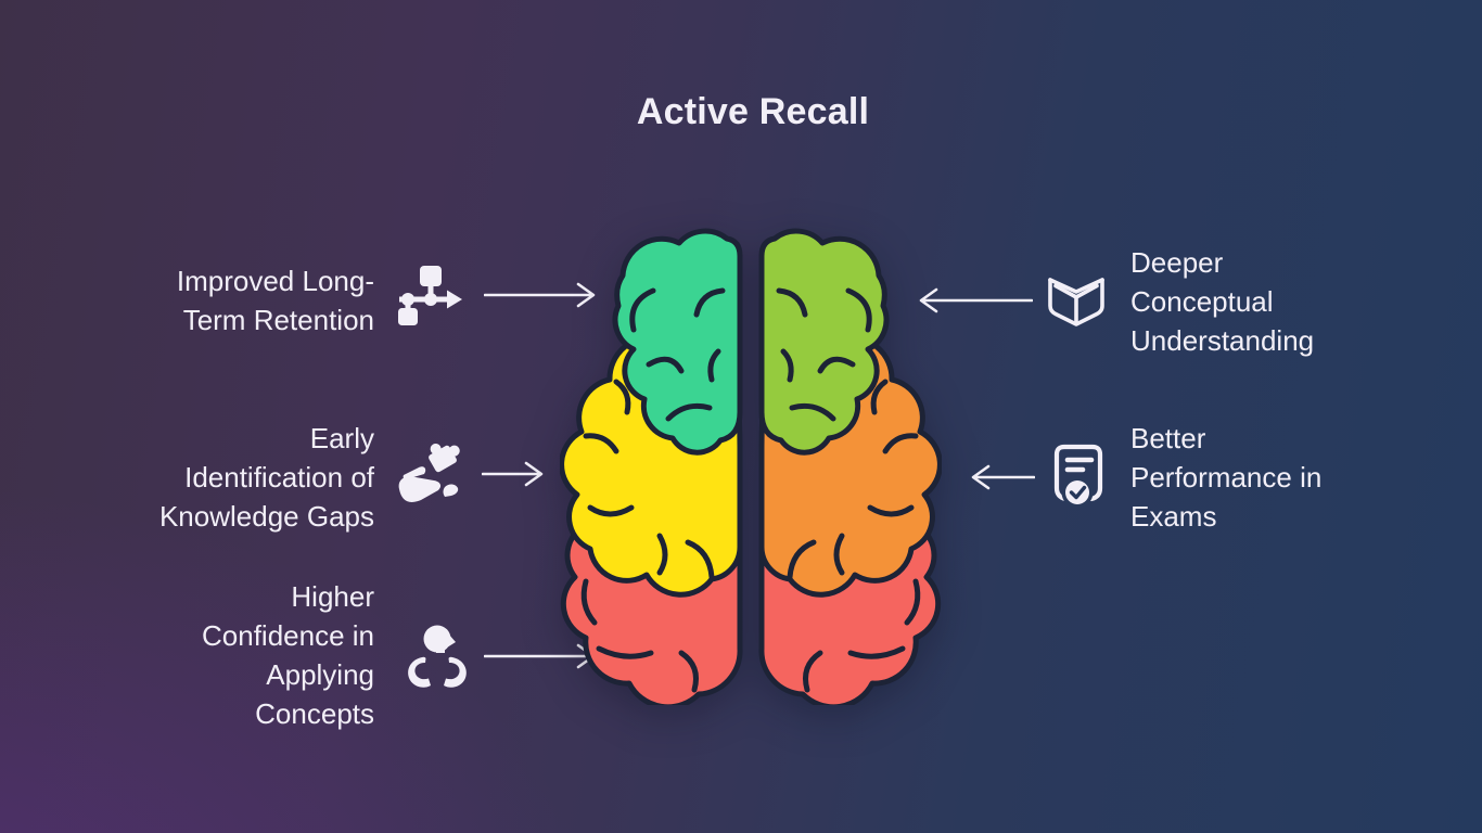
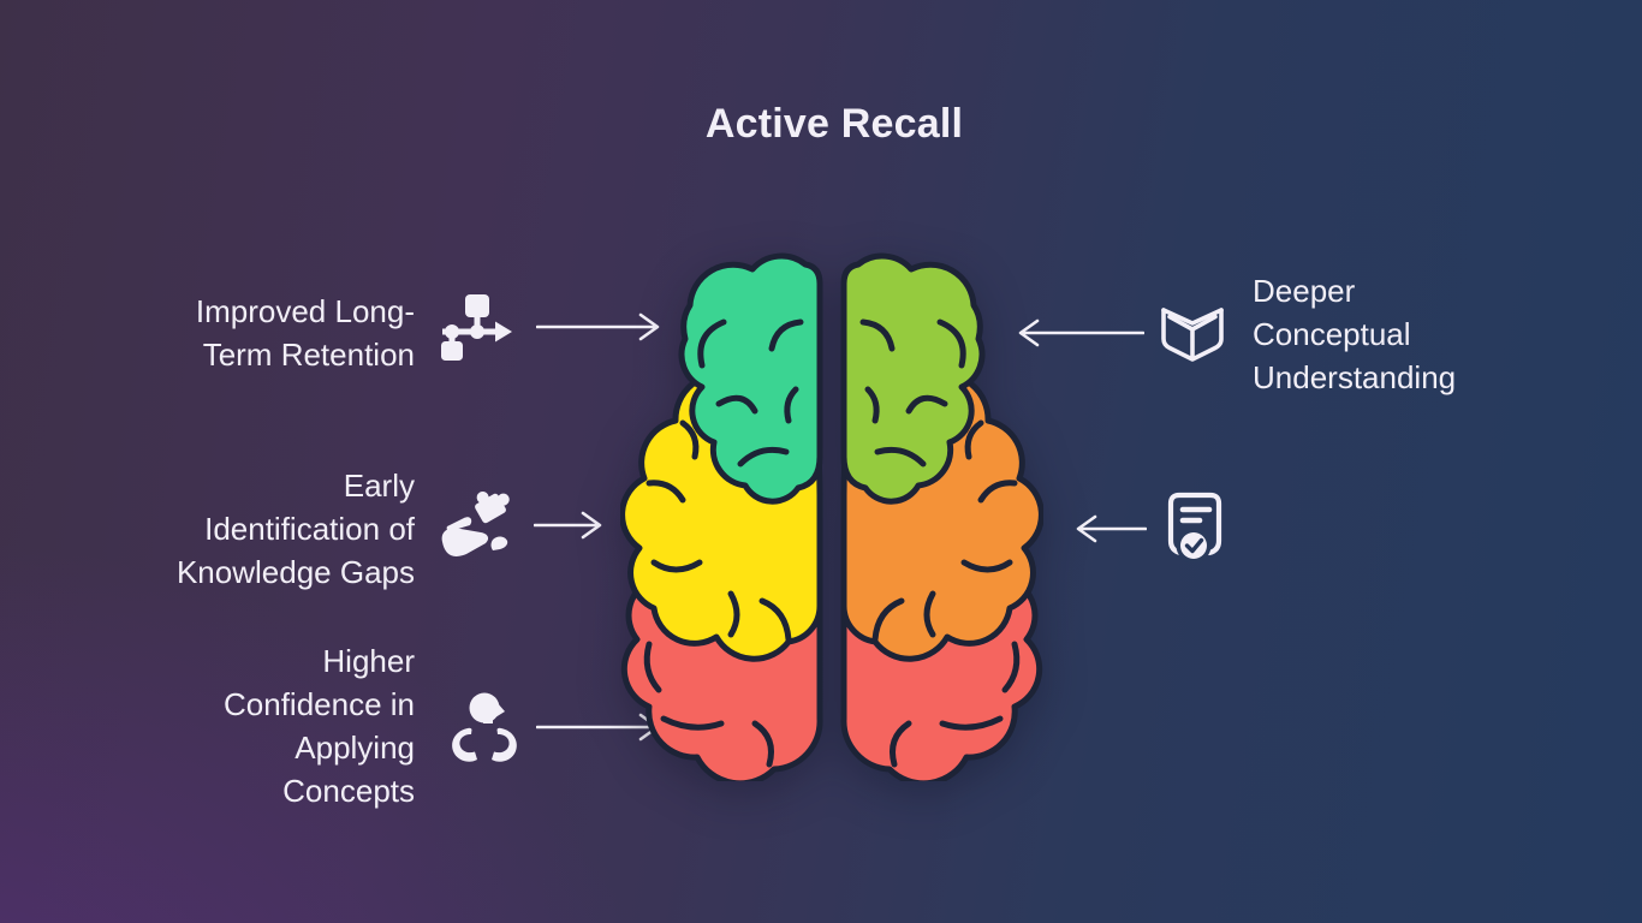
  Active Recall
  Improved Long-
  Term Retention
  Early
  Identification of
  Knowledge Gaps
  Higher
  Confidence in
  Applying
  Concepts
  Deeper
  Conceptual
  Understanding
- Better
- Performance in
- Exams
